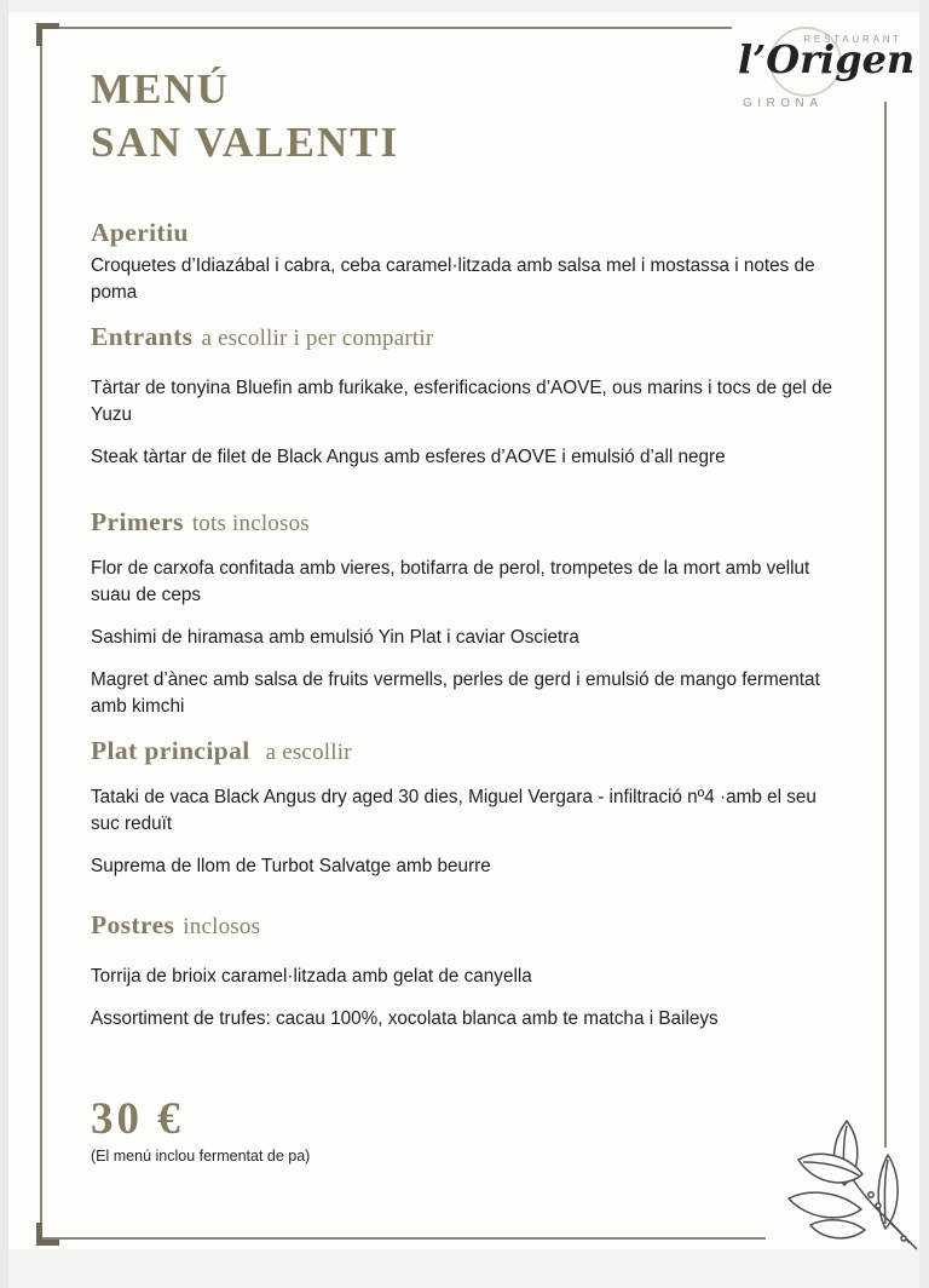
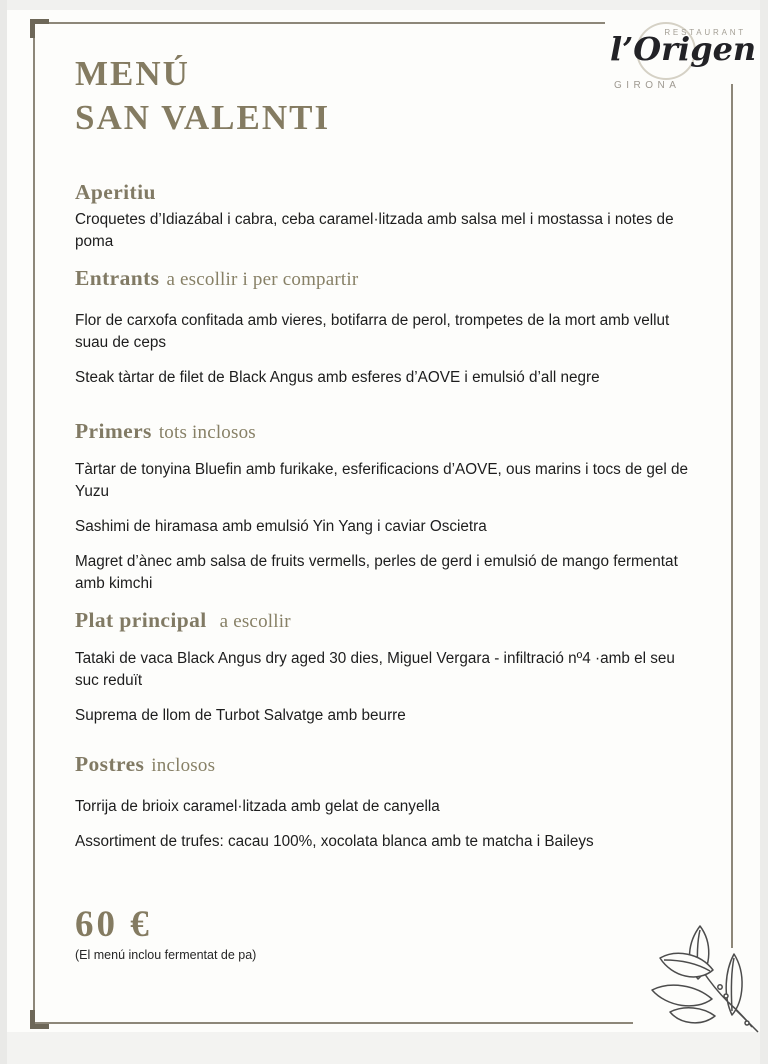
  RESTAURANT
  l’Origen
  GIRONA
  MENÚ
  SAN VALENTI
  Aperitiu
  Croquetes d’Idiazábal i cabra, ceba caramel·litzada amb salsa mel i mostassa i notes de poma
  Entrants a escollir i per compartir
- Tàrtar de tonyina Bluefin amb furikake, esferificacions d’AOVE, ous marins i tocs de gel de Yuzu
+ Flor de carxofa confitada amb vieres, botifarra de perol, trompetes de la mort amb vellut suau de ceps
  Steak tàrtar de filet de Black Angus amb esferes d’AOVE i emulsió d’all negre
  Primers tots inclosos
- Flor de carxofa confitada amb vieres, botifarra de perol, trompetes de la mort amb vellut suau de ceps
+ Tàrtar de tonyina Bluefin amb furikake, esferificacions d’AOVE, ous marins i tocs de gel de Yuzu
- Sashimi de hiramasa amb emulsió Yin Plat i caviar Oscietra
+ Sashimi de hiramasa amb emulsió Yin Yang i caviar Oscietra
  Magret d’ànec amb salsa de fruits vermells, perles de gerd i emulsió de mango fermentat amb kimchi
  Plat principal a escollir
  Tataki de vaca Black Angus dry aged 30 dies, Miguel Vergara - infiltració nº4 ·amb el seu suc reduït
  Suprema de llom de Turbot Salvatge amb beurre
  Postres inclosos
  Torrija de brioix caramel·litzada amb gelat de canyella
  Assortiment de trufes: cacau 100%, xocolata blanca amb te matcha i Baileys
- 30 €
+ 60 €
  (El menú inclou fermentat de pa)
